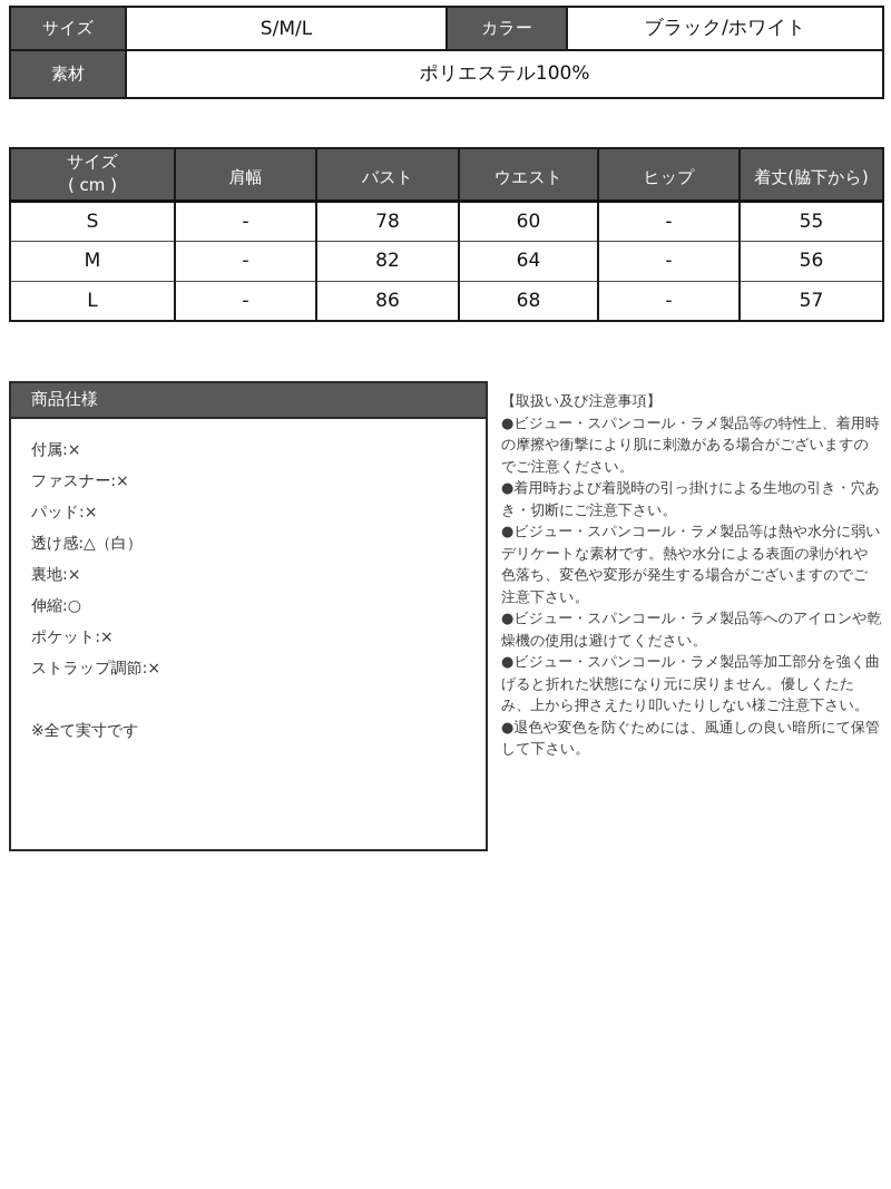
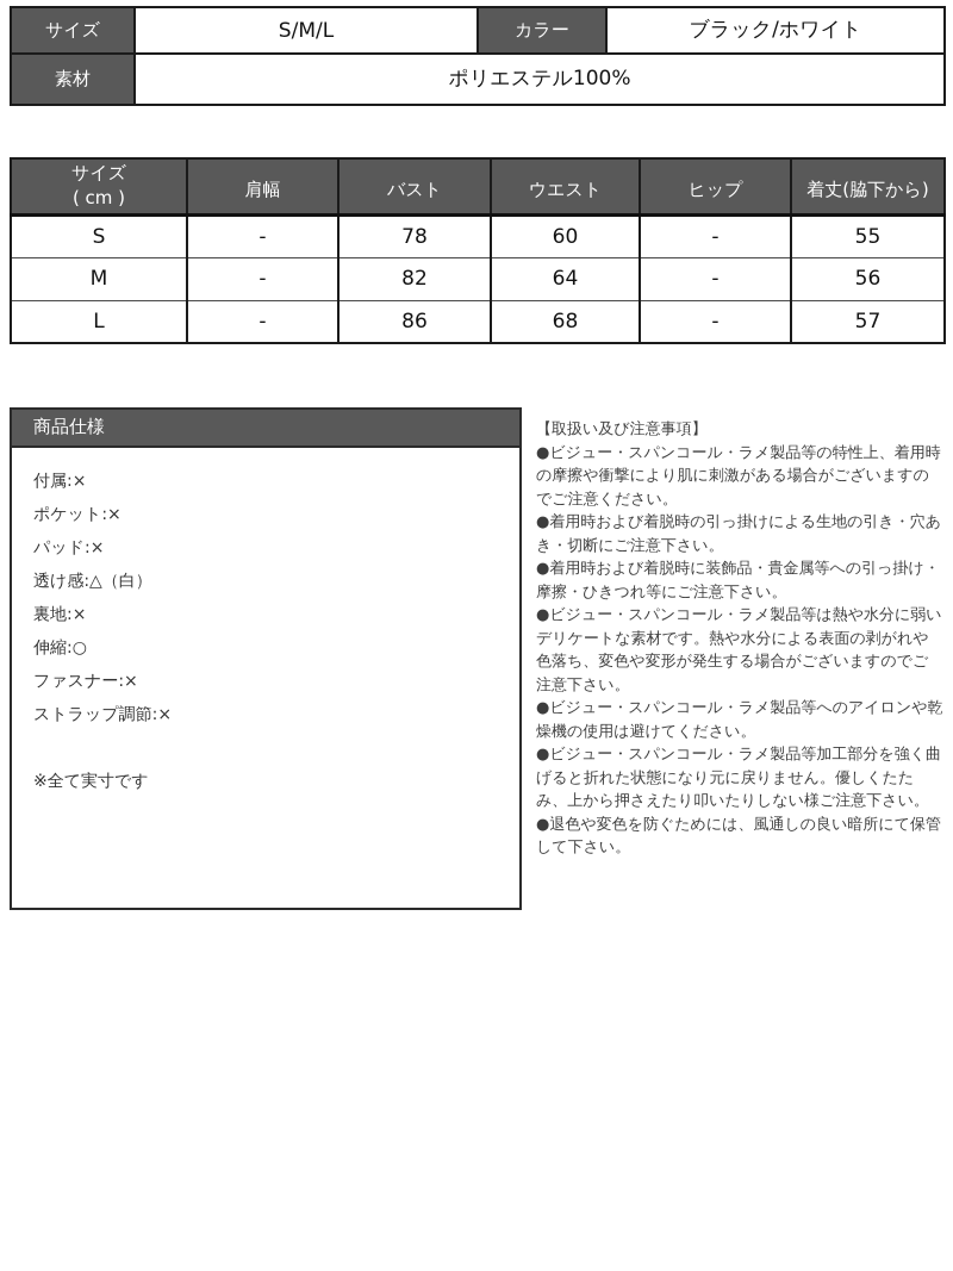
  サイズ	S/M/L	カラー	ブラック/ホワイト
  素材	ポリエステル100%
  サイズ ( cm )	肩幅	バスト	ウエスト	ヒップ	着丈(脇下から)
  S	-	78	60	-	55
  M	-	82	64	-	56
  L	-	86	68	-	57
  商品仕様
  付属:×
- ファスナー:×
+ ポケット:×
  パッド:×
  透け感:△（白）
  裏地:×
  伸縮:○
- ポケット:×
+ ファスナー:×
  ストラップ調節:×
  ※全て実寸です
  【取扱い及び注意事項】
  ●ビジュー・スパンコール・ラメ製品等の特性上、着用時の摩擦や衝撃により肌に刺激がある場合がございますのでご注意ください。
  ●着用時および着脱時の引っ掛けによる生地の引き・穴あき・切断にご注意下さい。
+ ●着用時および着脱時に装飾品・貴金属等への引っ掛け・摩擦・ひきつれ等にご注意下さい。
  ●ビジュー・スパンコール・ラメ製品等は熱や水分に弱いデリケートな素材です。熱や水分による表面の剥がれや色落ち、変色や変形が発生する場合がございますのでご注意下さい。
  ●ビジュー・スパンコール・ラメ製品等へのアイロンや乾燥機の使用は避けてください。
  ●ビジュー・スパンコール・ラメ製品等加工部分を強く曲げると折れた状態になり元に戻りません。優しくたたみ、上から押さえたり叩いたりしない様ご注意下さい。
  ●退色や変色を防ぐためには、風通しの良い暗所にて保管して下さい。
